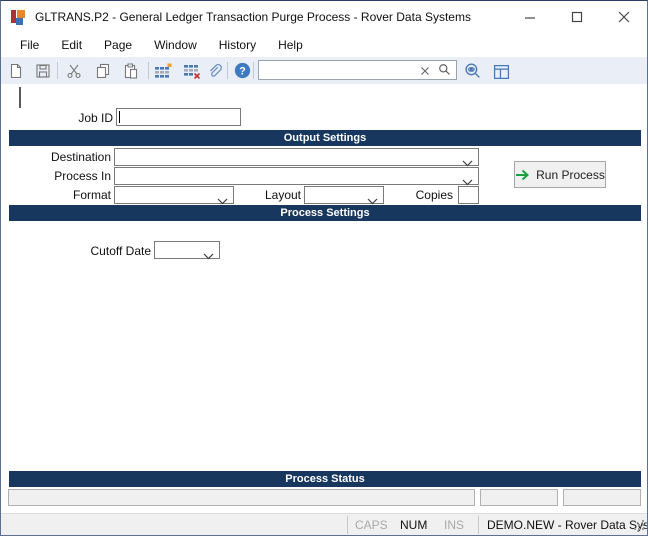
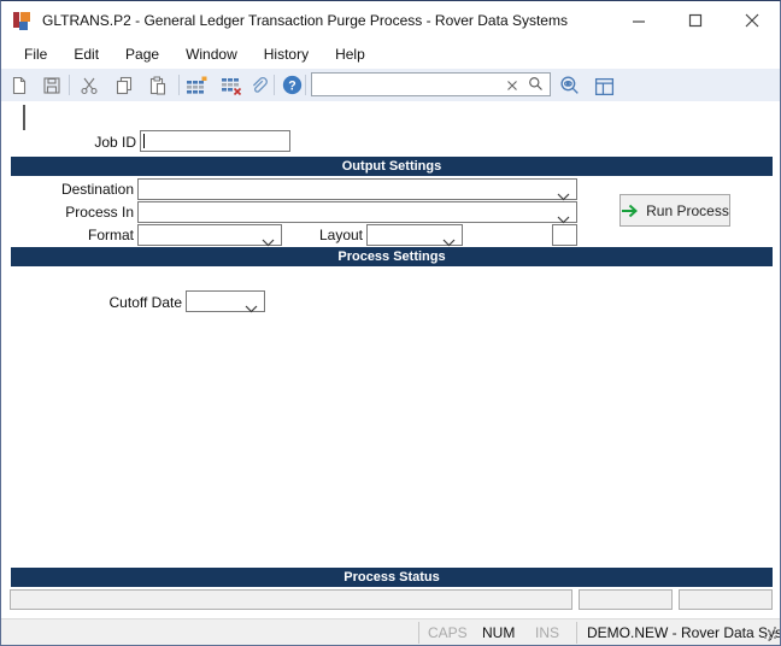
  GLTRANS.P2 - General Ledger Transaction Purge Process - Rover Data Systems
  File
  Edit
  Page
  Window
  History
  Help
  ?
  Job ID
  Output Settings
  Destination
  Process In
  Format
  Layout
- Copies
  Run Process
  Process Settings
  Cutoff Date
  Process Status
  CAPS
  NUM
  INS
  DEMO.NEW - Rover Data Sys
